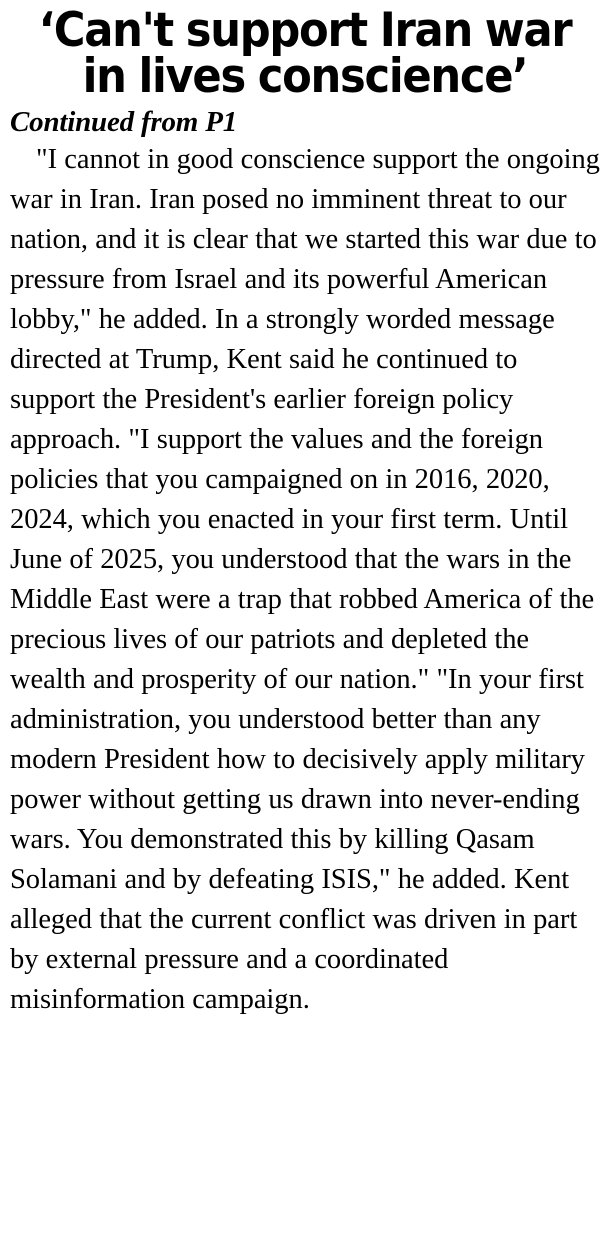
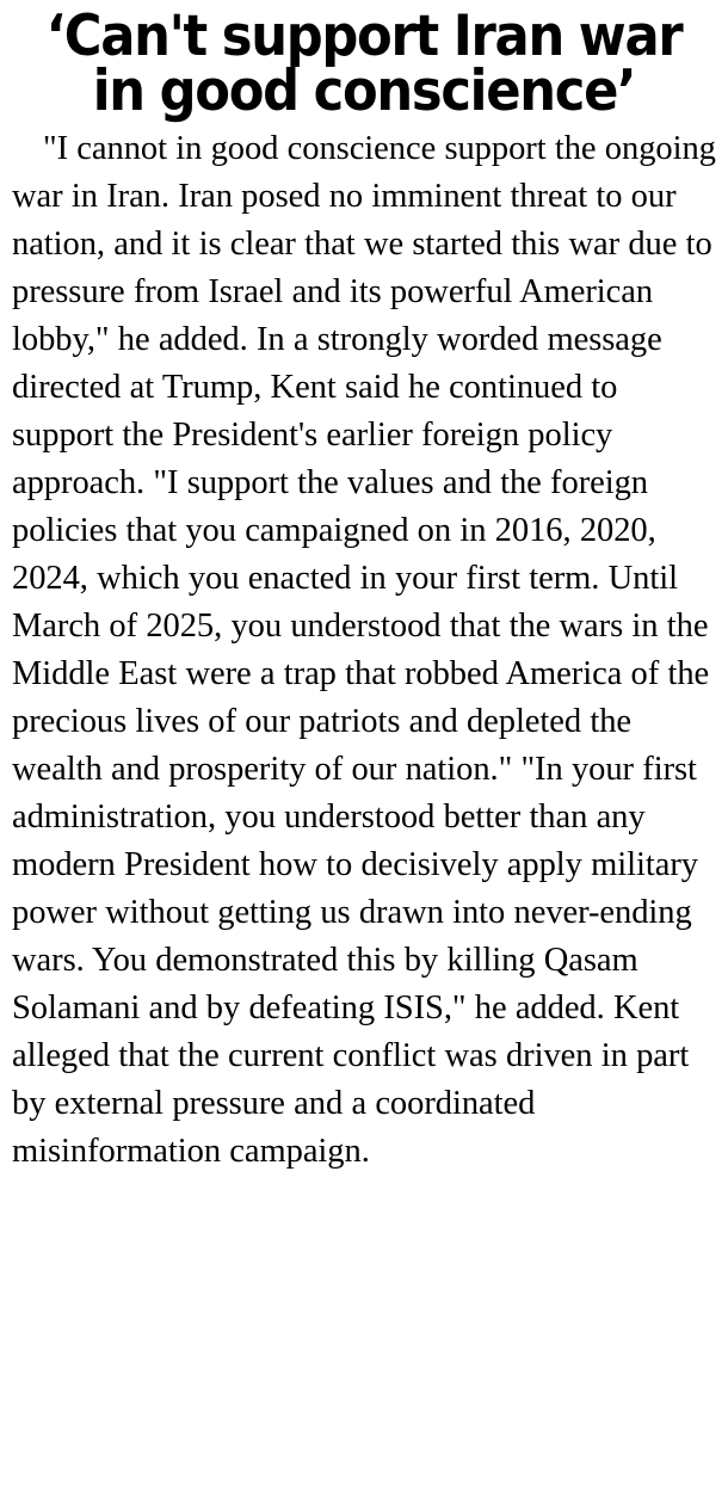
- ‘Can't support Iran war in lives conscience’
+ ‘Can't support Iran war in good conscience’
- Continued from P1
- "I cannot in good conscience support the ongoing war in Iran. Iran posed no imminent threat to our nation, and it is clear that we started this war due to pressure from Israel and its powerful American lobby," he added. In a strongly worded message directed at Trump, Kent said he continued to support the President's earlier foreign policy approach. "I support the values and the foreign policies that you campaigned on in 2016, 2020, 2024, which you enacted in your first term. Until June of 2025, you understood that the wars in the Middle East were a trap that robbed America of the precious lives of our patriots and depleted the wealth and prosperity of our nation." "In your first administration, you understood better than any modern President how to decisively apply military power without getting us drawn into never-ending wars. You demonstrated this by killing Qasam Solamani and by defeating ISIS," he added. Kent alleged that the current conflict was driven in part by external pressure and a coordinated misinformation campaign.
+ "I cannot in good conscience support the ongoing war in Iran. Iran posed no imminent threat to our nation, and it is clear that we started this war due to pressure from Israel and its powerful American lobby," he added. In a strongly worded message directed at Trump, Kent said he continued to support the President's earlier foreign policy approach. "I support the values and the foreign policies that you campaigned on in 2016, 2020, 2024, which you enacted in your first term. Until March of 2025, you understood that the wars in the Middle East were a trap that robbed America of the precious lives of our patriots and depleted the wealth and prosperity of our nation." "In your first administration, you understood better than any modern President how to decisively apply military power without getting us drawn into never-ending wars. You demonstrated this by killing Qasam Solamani and by defeating ISIS," he added. Kent alleged that the current conflict was driven in part by external pressure and a coordinated misinformation campaign.
